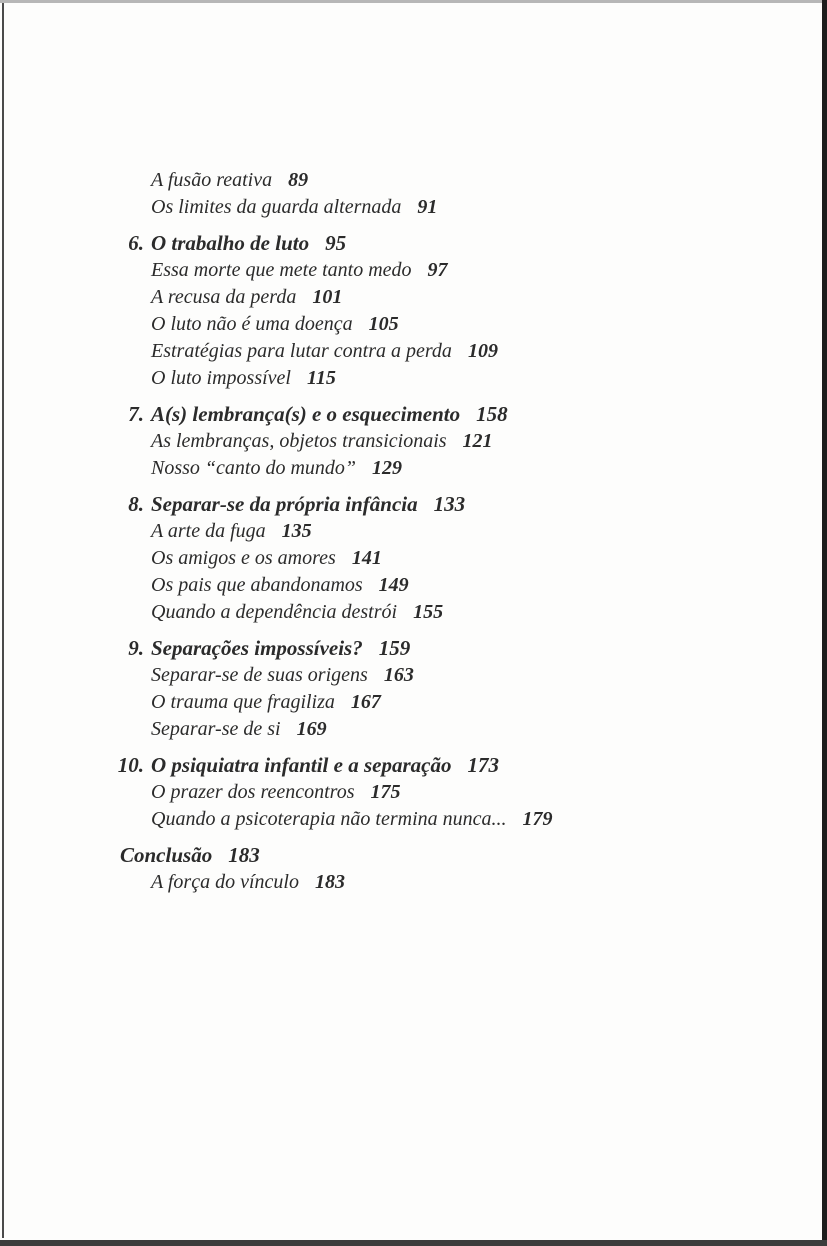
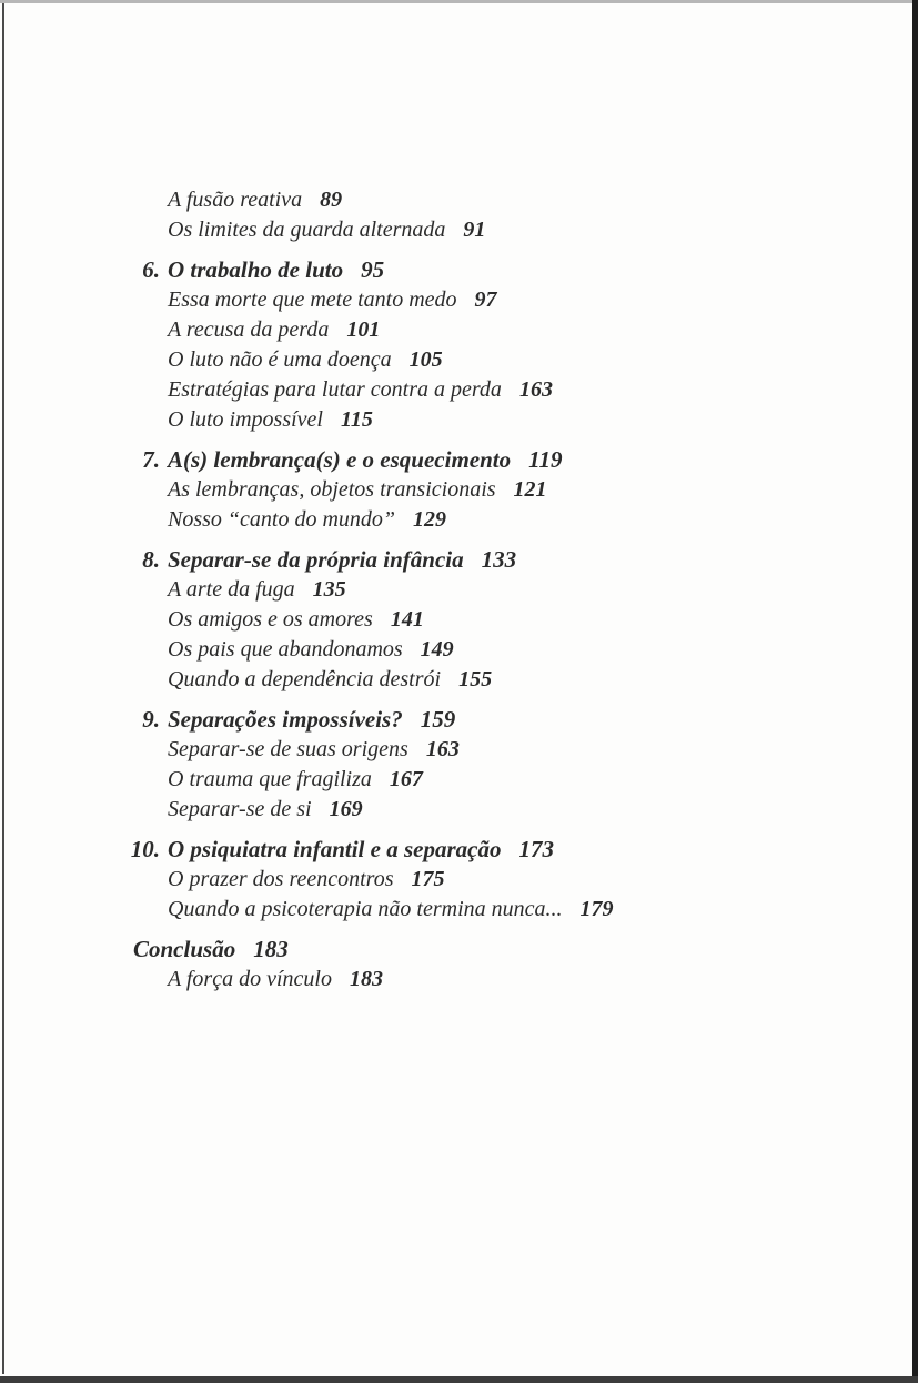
  A fusão reativa 89
  Os limites da guarda alternada 91
  6.
  O trabalho de luto 95
  Essa morte que mete tanto medo 97
  A recusa da perda 101
  O luto não é uma doença 105
- Estratégias para lutar contra a perda 109
+ Estratégias para lutar contra a perda 163
  O luto impossível 115
  7.
- A(s) lembrança(s) e o esquecimento 158
+ A(s) lembrança(s) e o esquecimento 119
  As lembranças, objetos transicionais 121
  Nosso “canto do mundo” 129
  8.
  Separar-se da própria infância 133
  A arte da fuga 135
  Os amigos e os amores 141
  Os pais que abandonamos 149
  Quando a dependência destrói 155
  9.
  Separações impossíveis? 159
  Separar-se de suas origens 163
  O trauma que fragiliza 167
  Separar-se de si 169
  10.
  O psiquiatra infantil e a separação 173
  O prazer dos reencontros 175
  Quando a psicoterapia não termina nunca... 179
  Conclusão 183
  A força do vínculo 183
